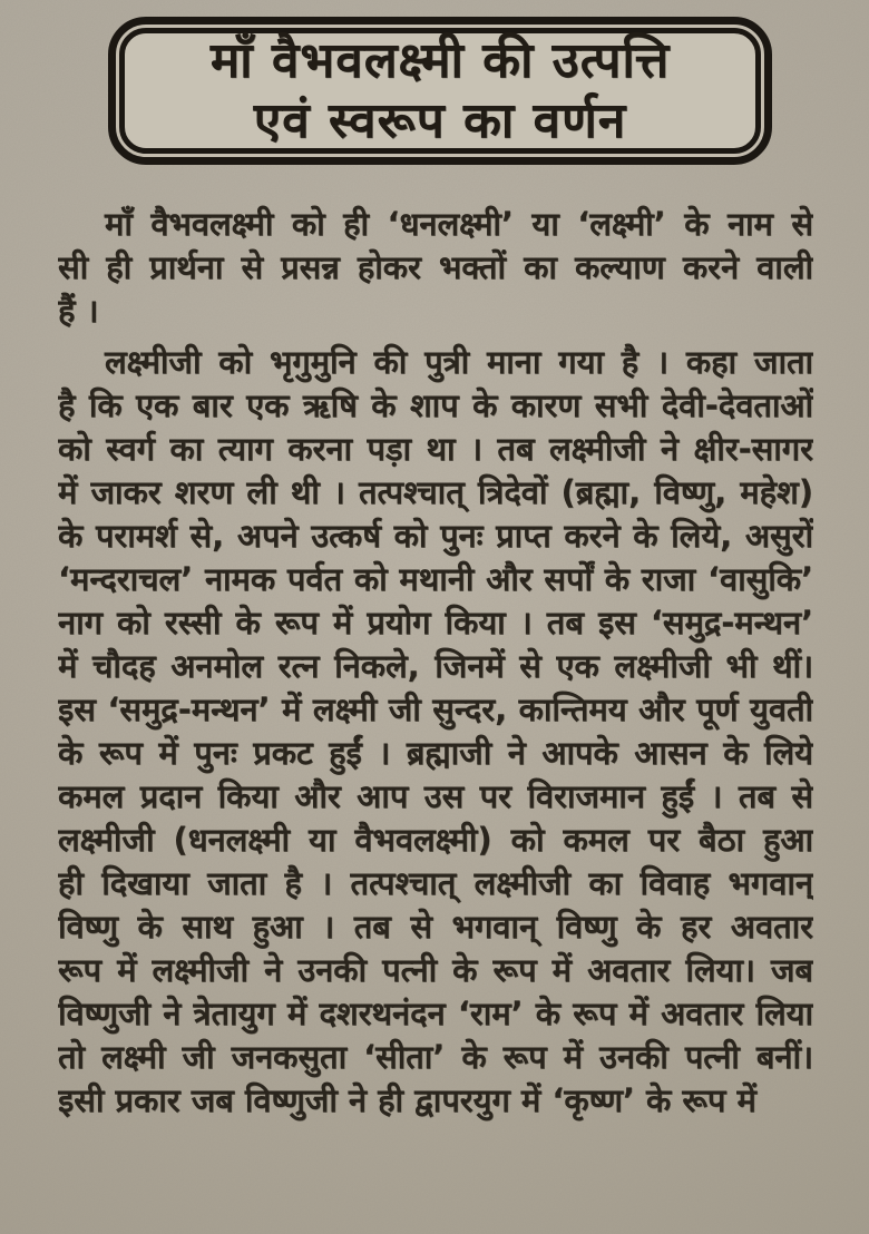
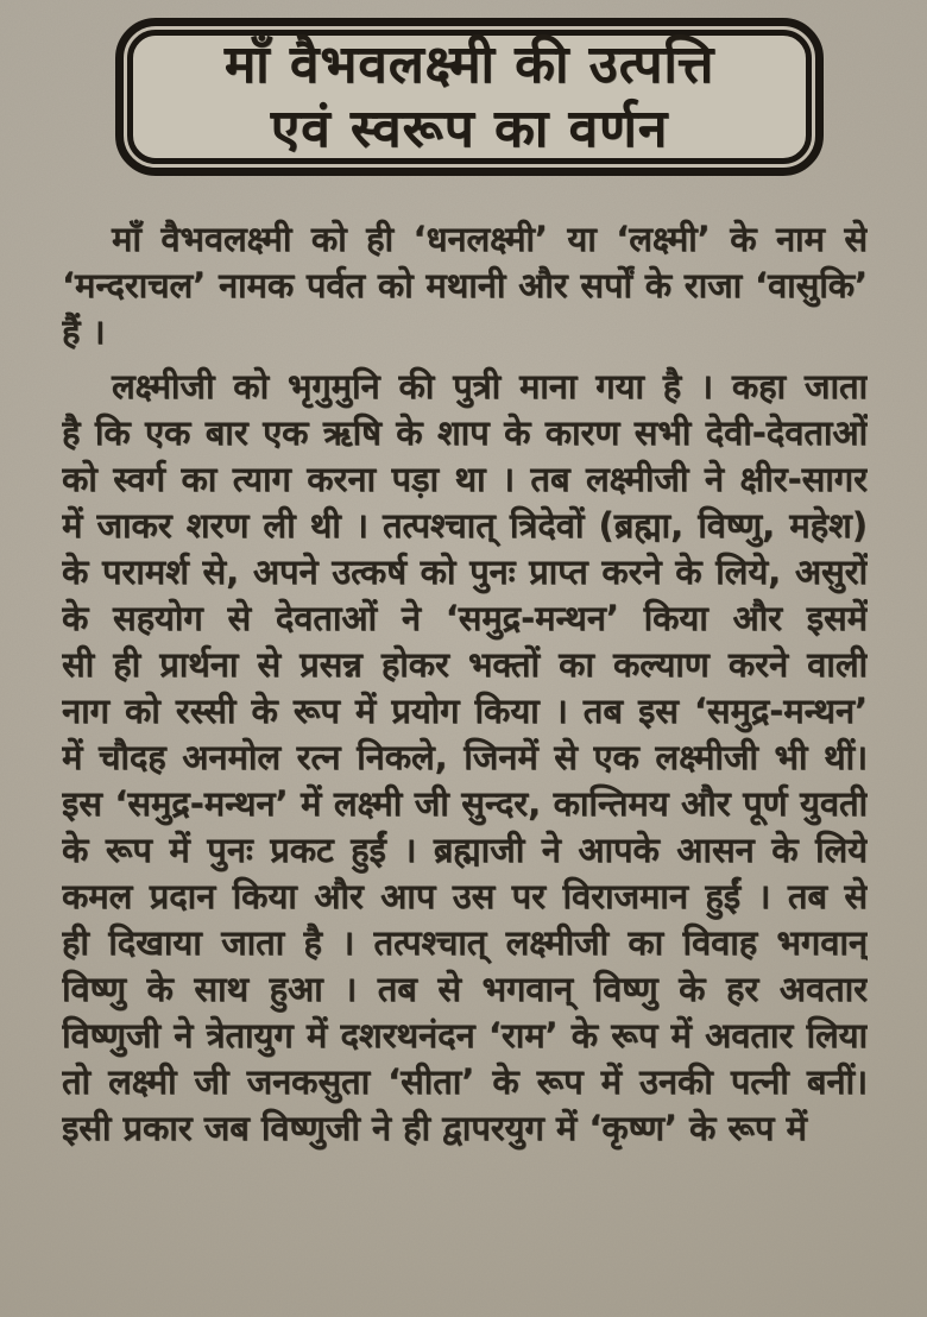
  माँ वैभवलक्ष्मी की उत्पत्ति
  एवं स्वरूप का वर्णन
  माँ वैभवलक्ष्मी को ही ‘धनलक्ष्मी’ या ‘लक्ष्मी’ के नाम से
- सी ही प्रार्थना से प्रसन्न होकर भक्तों का कल्याण करने वाली
+ ‘मन्दराचल’ नामक पर्वत को मथानी और सर्पों के राजा ‘वासुकि’
  हैं ।
  लक्ष्मीजी को भृगुमुनि की पुत्री माना गया है । कहा जाता
  है कि एक बार एक ऋषि के शाप के कारण सभी देवी-देवताओं
  को स्वर्ग का त्याग करना पड़ा था । तब लक्ष्मीजी ने क्षीर-सागर
  में जाकर शरण ली थी । तत्पश्चात् त्रिदेवों (ब्रह्मा, विष्णु, महेश)
  के परामर्श से, अपने उत्कर्ष को पुनः प्राप्त करने के लिये, असुरों
+ के सहयोग से देवताओं ने ‘समुद्र-मन्थन’ किया और इसमें
- ‘मन्दराचल’ नामक पर्वत को मथानी और सर्पों के राजा ‘वासुकि’
+ सी ही प्रार्थना से प्रसन्न होकर भक्तों का कल्याण करने वाली
  नाग को रस्सी के रूप में प्रयोग किया । तब इस ‘समुद्र-मन्थन’
  में चौदह अनमोल रत्न निकले, जिनमें से एक लक्ष्मीजी भी थीं।
  इस ‘समुद्र-मन्थन’ में लक्ष्मी जी सुन्दर, कान्तिमय और पूर्ण युवती
  के रूप में पुनः प्रकट हुईं । ब्रह्माजी ने आपके आसन के लिये
  कमल प्रदान किया और आप उस पर विराजमान हुईं । तब से
- लक्ष्मीजी (धनलक्ष्मी या वैभवलक्ष्मी) को कमल पर बैठा हुआ
  ही दिखाया जाता है । तत्पश्चात् लक्ष्मीजी का विवाह भगवान्
  विष्णु के साथ हुआ । तब से भगवान् विष्णु के हर अवतार
- रूप में लक्ष्मीजी ने उनकी पत्नी के रूप में अवतार लिया। जब
  विष्णुजी ने त्रेतायुग में दशरथनंदन ‘राम’ के रूप में अवतार लिया
  तो लक्ष्मी जी जनकसुता ‘सीता’ के रूप में उनकी पत्नी बनीं।
  इसी प्रकार जब विष्णुजी ने ही द्वापरयुग में ‘कृष्ण’ के रूप में
